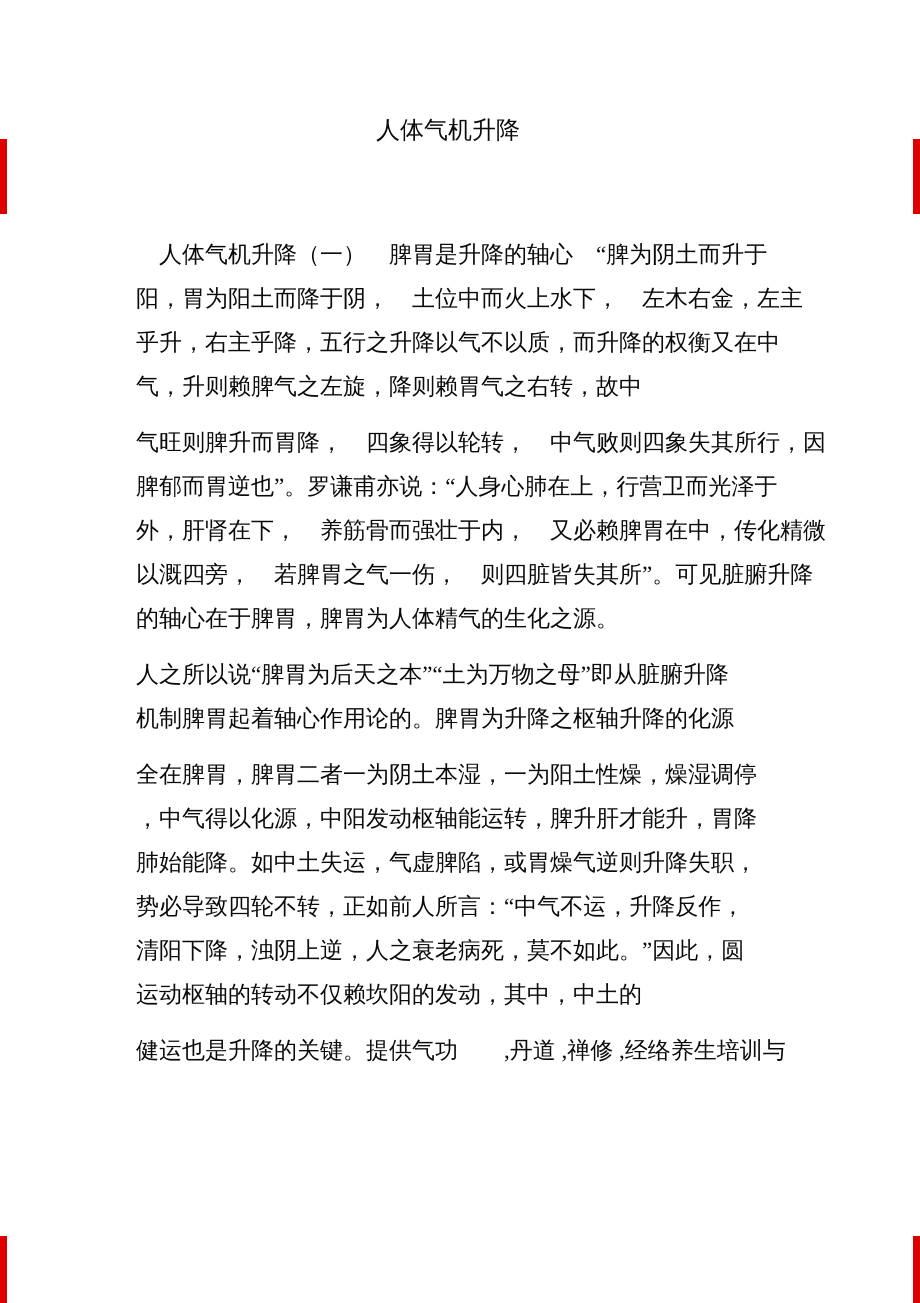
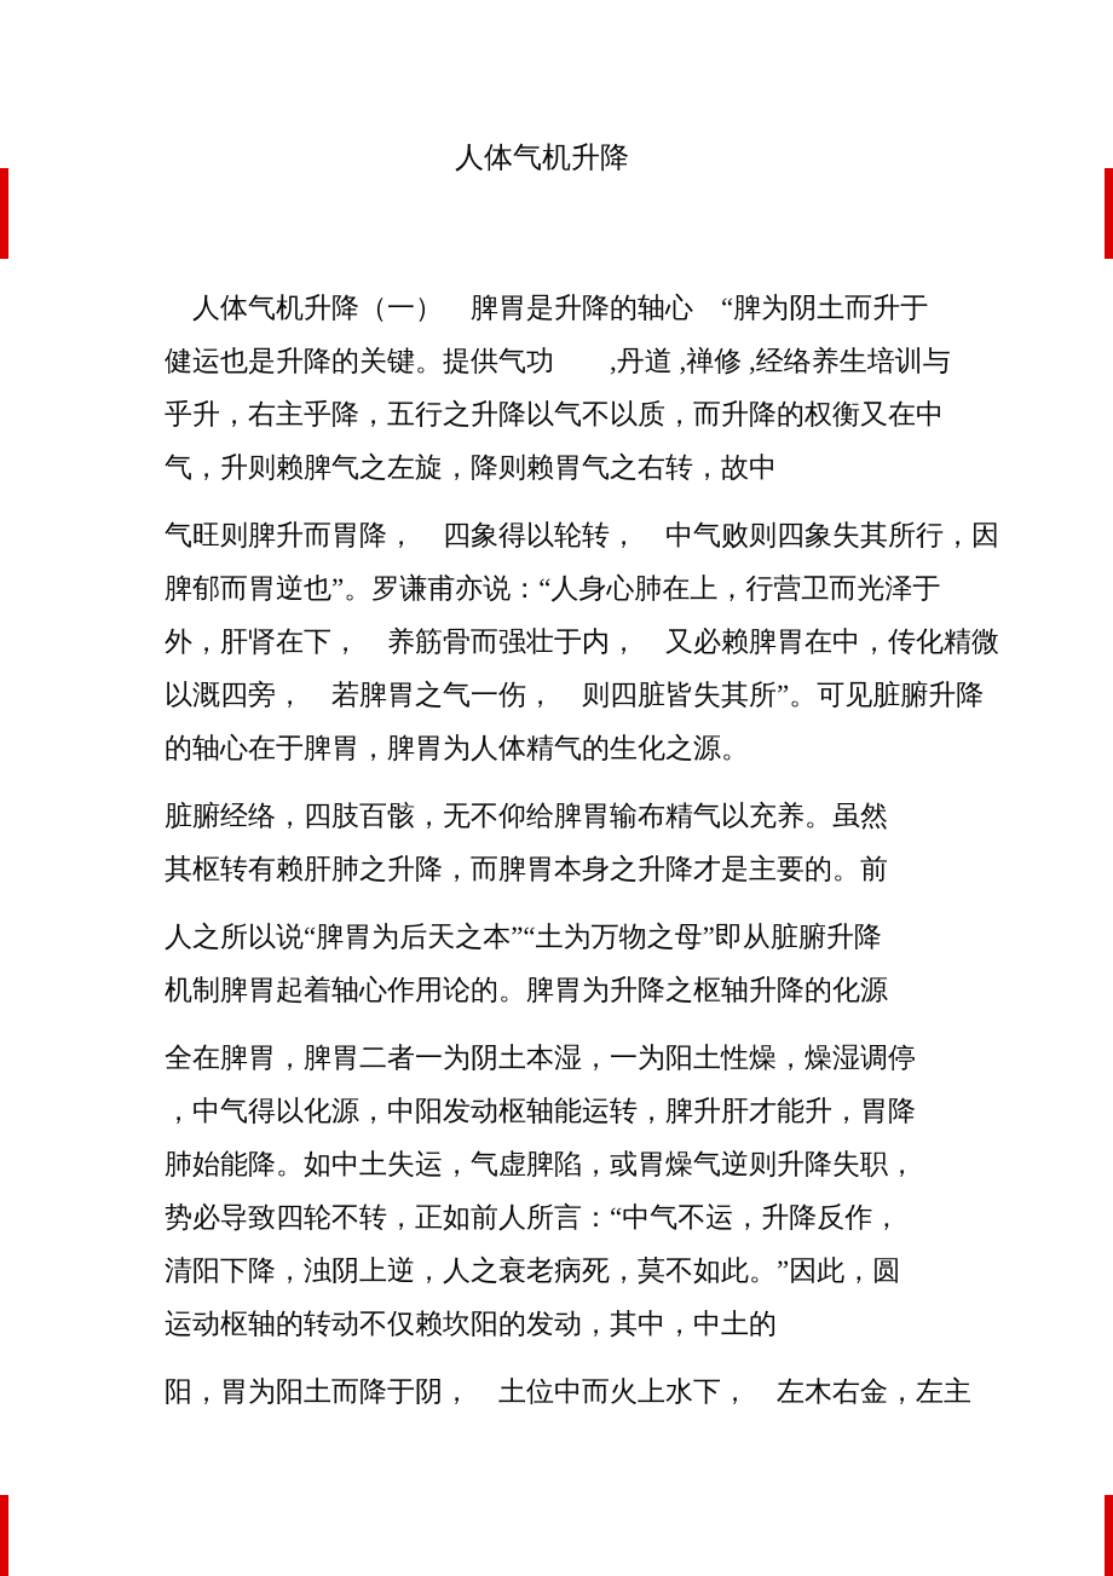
  人体气机升降
  人体气机升降（一） 脾胃是升降的轴心 “脾为阴土而升于
- 阳，胃为阳土而降于阴， 土位中而火上水下， 左木右金，左主
+ 健运也是升降的关键。提供气功 ,丹道 ,禅修 ,经络养生培训与
  乎升，右主乎降，五行之升降以气不以质，而升降的权衡又在中
  气，升则赖脾气之左旋，降则赖胃气之右转，故中
  气旺则脾升而胃降， 四象得以轮转， 中气败则四象失其所行，因
  脾郁而胃逆也”。罗谦甫亦说：“人身心肺在上，行营卫而光泽于
  外，肝肾在下， 养筋骨而强壮于内， 又必赖脾胃在中，传化精微
  以溉四旁， 若脾胃之气一伤， 则四脏皆失其所”。可见脏腑升降
  的轴心在于脾胃，脾胃为人体精气的生化之源。
+ 脏腑经络，四肢百骸，无不仰给脾胃输布精气以充养。虽然
+ 其枢转有赖肝肺之升降，而脾胃本身之升降才是主要的。前
  人之所以说“脾胃为后天之本”“土为万物之母”即从脏腑升降
  机制脾胃起着轴心作用论的。脾胃为升降之枢轴升降的化源
  全在脾胃，脾胃二者一为阴土本湿，一为阳土性燥，燥湿调停
  ，中气得以化源，中阳发动枢轴能运转，脾升肝才能升，胃降
  肺始能降。如中土失运，气虚脾陷，或胃燥气逆则升降失职，
  势必导致四轮不转，正如前人所言：“中气不运，升降反作，
  清阳下降，浊阴上逆，人之衰老病死，莫不如此。”因此，圆
  运动枢轴的转动不仅赖坎阳的发动，其中，中土的
- 健运也是升降的关键。提供气功 ,丹道 ,禅修 ,经络养生培训与
+ 阳，胃为阳土而降于阴， 土位中而火上水下， 左木右金，左主
